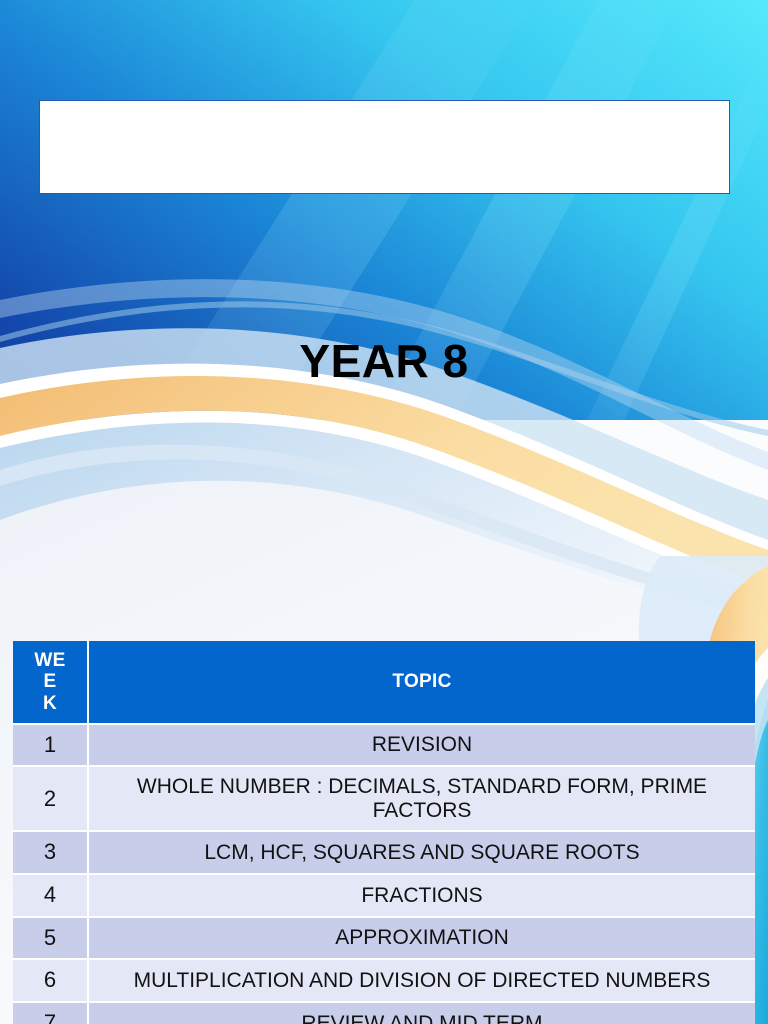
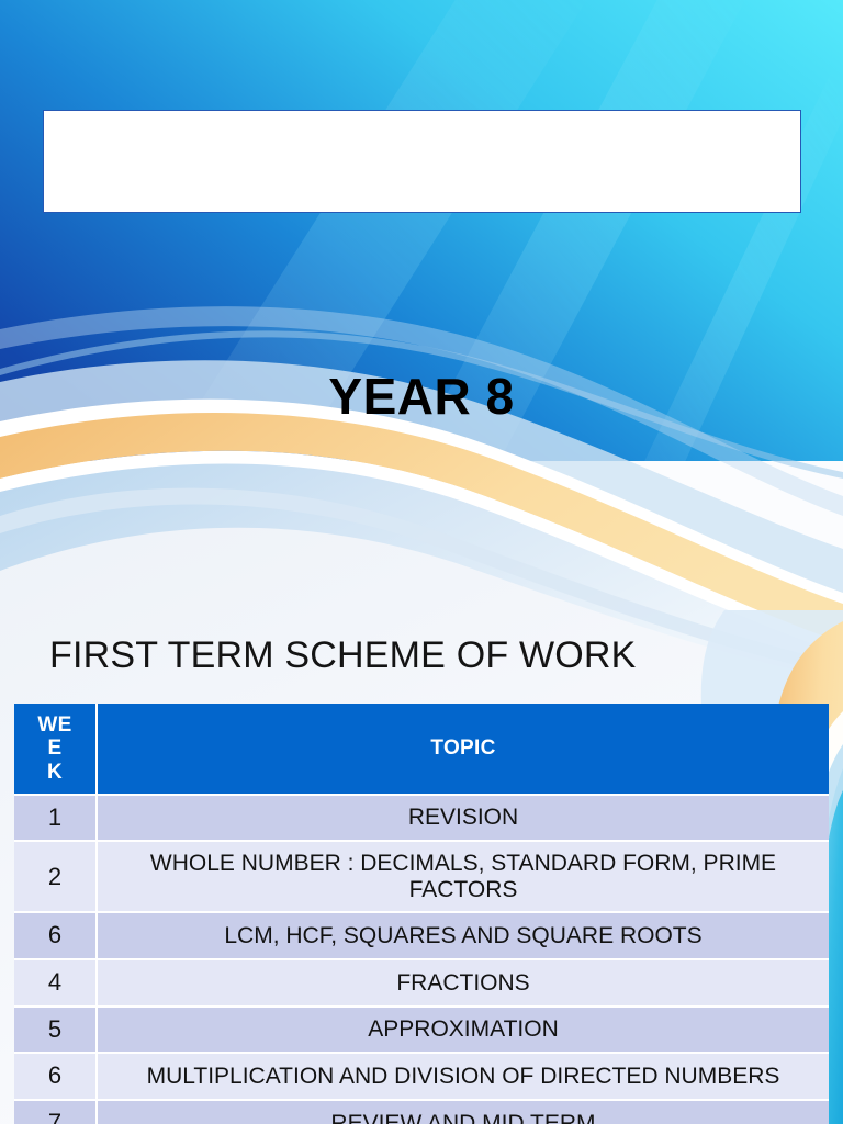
  YEAR 8
+ FIRST TERM SCHEME OF WORK
  WEE K	TOPIC
  1	REVISION
  2	WHOLE NUMBER : DECIMALS, STANDARD FORM, PRIME FACTORS
- 3	LCM, HCF, SQUARES AND SQUARE ROOTS
+ 6	LCM, HCF, SQUARES AND SQUARE ROOTS
  4	FRACTIONS
  5	APPROXIMATION
  6	MULTIPLICATION AND DIVISION OF DIRECTED NUMBERS
  7	REVIEW AND MID TERM
